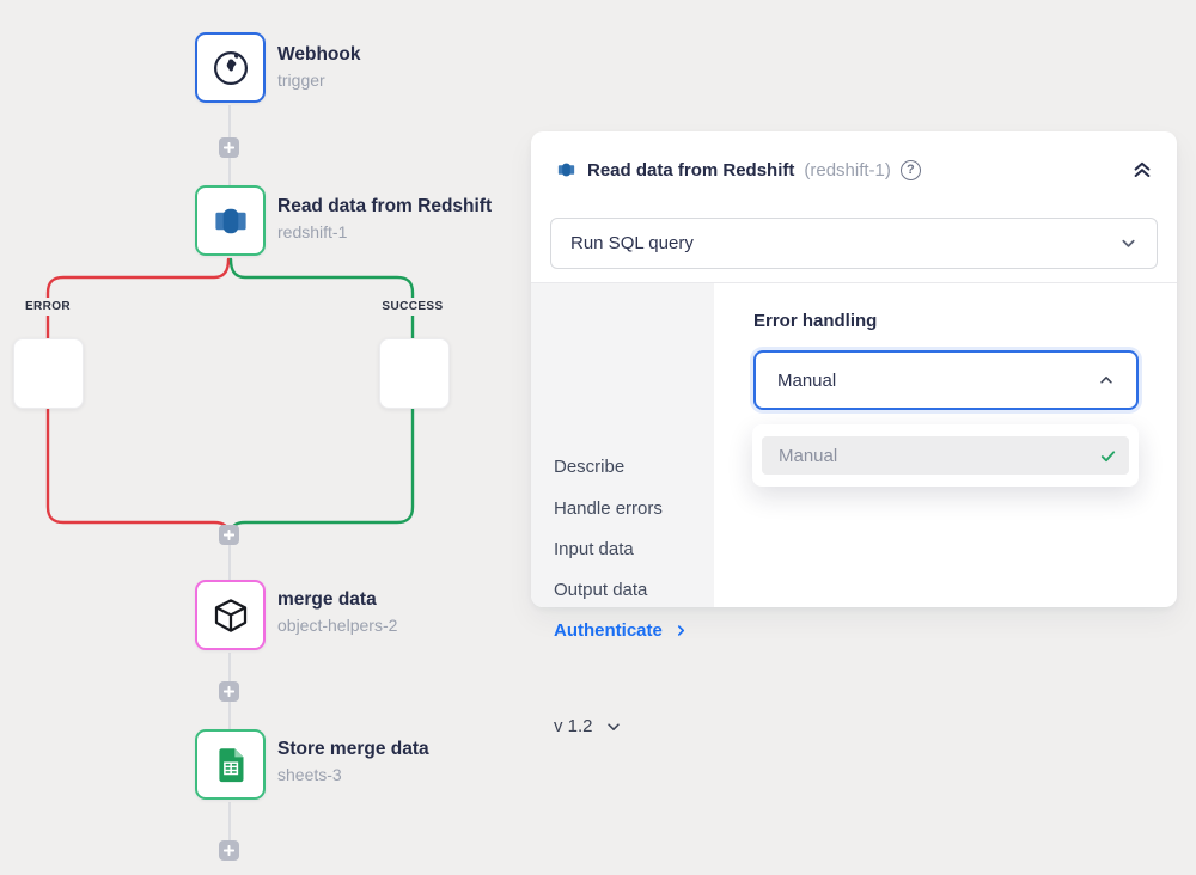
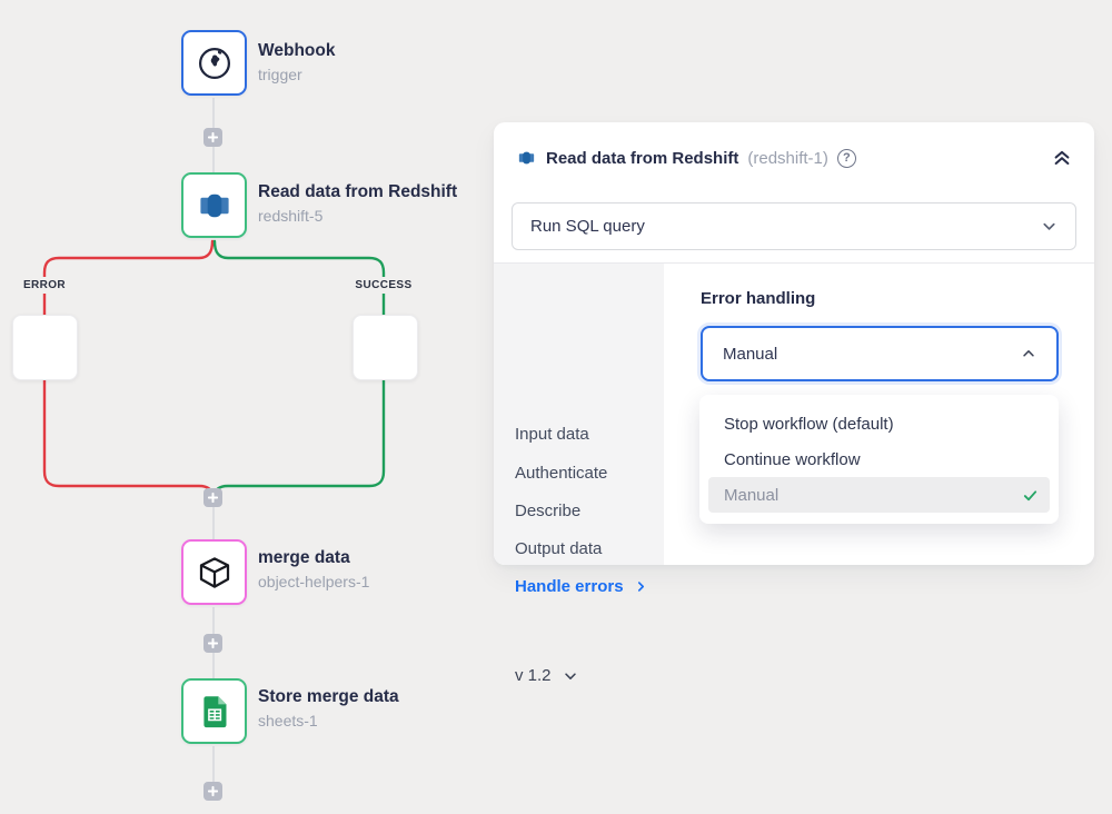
  ERROR
  SUCCESS
  Webhook
  trigger
  Read data from Redshift
- redshift-1
+ redshift-5
  merge data
- object-helpers-2
+ object-helpers-1
  Store merge data
- sheets-3
+ sheets-1
  Read data from Redshift
  (redshift-1)
  ?
  Run SQL query
- Describe
+ Input data
- Handle errors
+ Authenticate
- Input data
+ Describe
  Output data
- Authenticate
+ Handle errors
  v 1.2
  Error handling
  Manual
+ Stop workflow (default)
+ Continue workflow
  Manual
